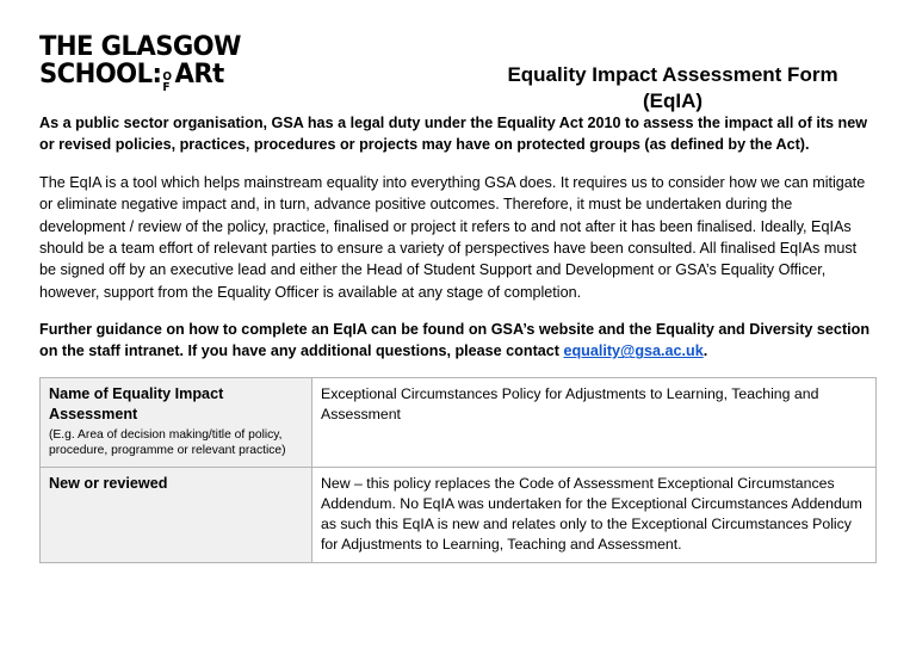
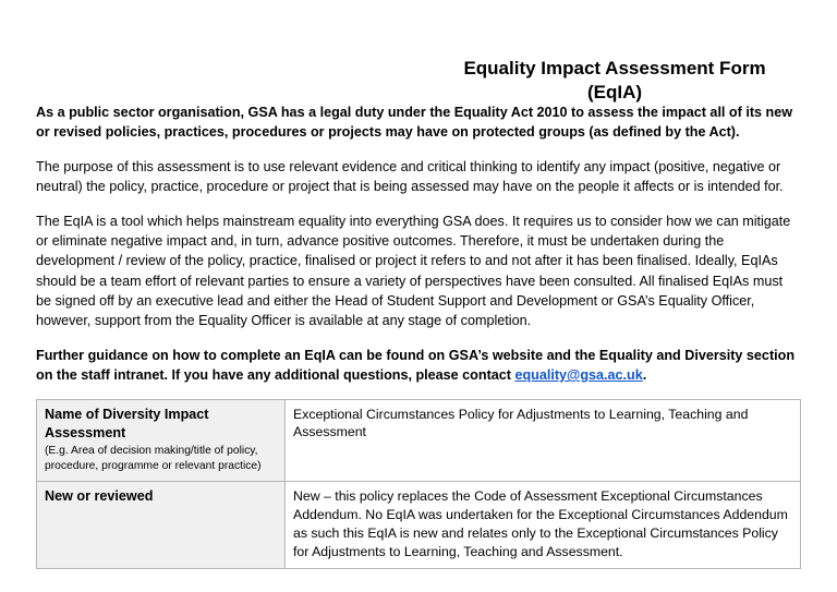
- THE GLASGOW
- SCHOOL:
- O
- F
- ARt
  Equality Impact Assessment Form
  (EqIA)
  As a public sector organisation, GSA has a legal duty under the Equality Act 2010 to assess the impact all of its new or revised policies, practices, procedures or projects may have on protected groups (as defined by the Act).
+ The purpose of this assessment is to use relevant evidence and critical thinking to identify any impact (positive, negative or neutral) the policy, practice, procedure or project that is being assessed may have on the people it affects or is intended for.
  The EqIA is a tool which helps mainstream equality into everything GSA does. It requires us to consider how we can mitigate or eliminate negative impact and, in turn, advance positive outcomes. Therefore, it must be undertaken during the development / review of the policy, practice, finalised or project it refers to and not after it has been finalised. Ideally, EqIAs should be a team effort of relevant parties to ensure a variety of perspectives have been consulted. All finalised EqIAs must be signed off by an executive lead and either the Head of Student Support and Development or GSA’s Equality Officer, however, support from the Equality Officer is available at any stage of completion.
  Further guidance on how to complete an EqIA can be found on GSA’s website and the Equality and Diversity section on the staff intranet. If you have any additional questions, please contact equality@gsa.ac.uk.
- Name of Equality Impact Assessment (E.g. Area of decision making/title of policy, procedure, programme or relevant practice)	Exceptional Circumstances Policy for Adjustments to Learning, Teaching and Assessment
+ Name of Diversity Impact Assessment (E.g. Area of decision making/title of policy, procedure, programme or relevant practice)	Exceptional Circumstances Policy for Adjustments to Learning, Teaching and Assessment
  New or reviewed	New – this policy replaces the Code of Assessment Exceptional Circumstances Addendum. No EqIA was undertaken for the Exceptional Circumstances Addendum as such this EqIA is new and relates only to the Exceptional Circumstances Policy for Adjustments to Learning, Teaching and Assessment.
